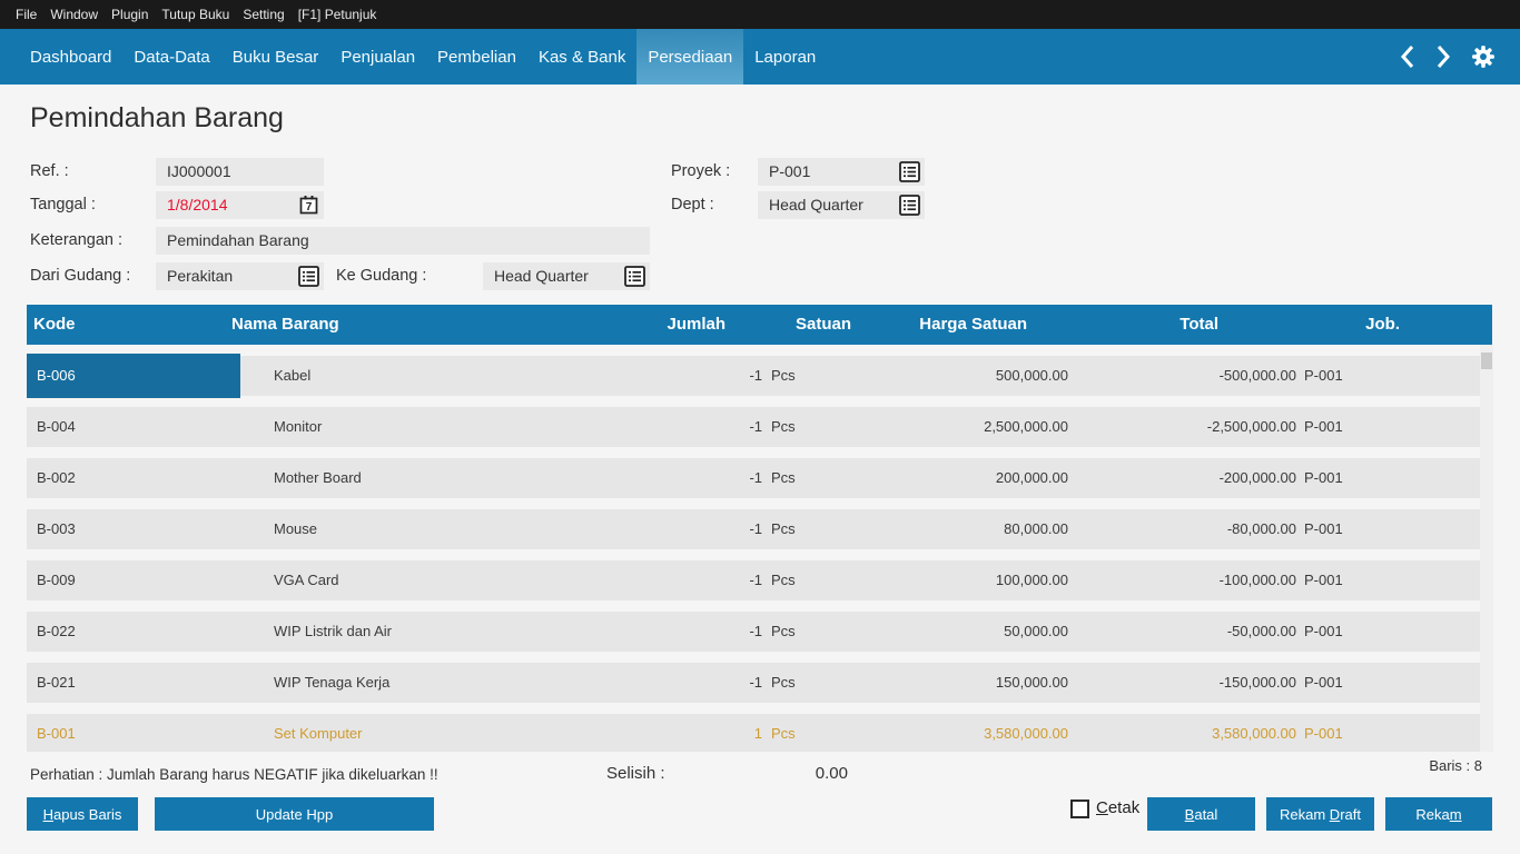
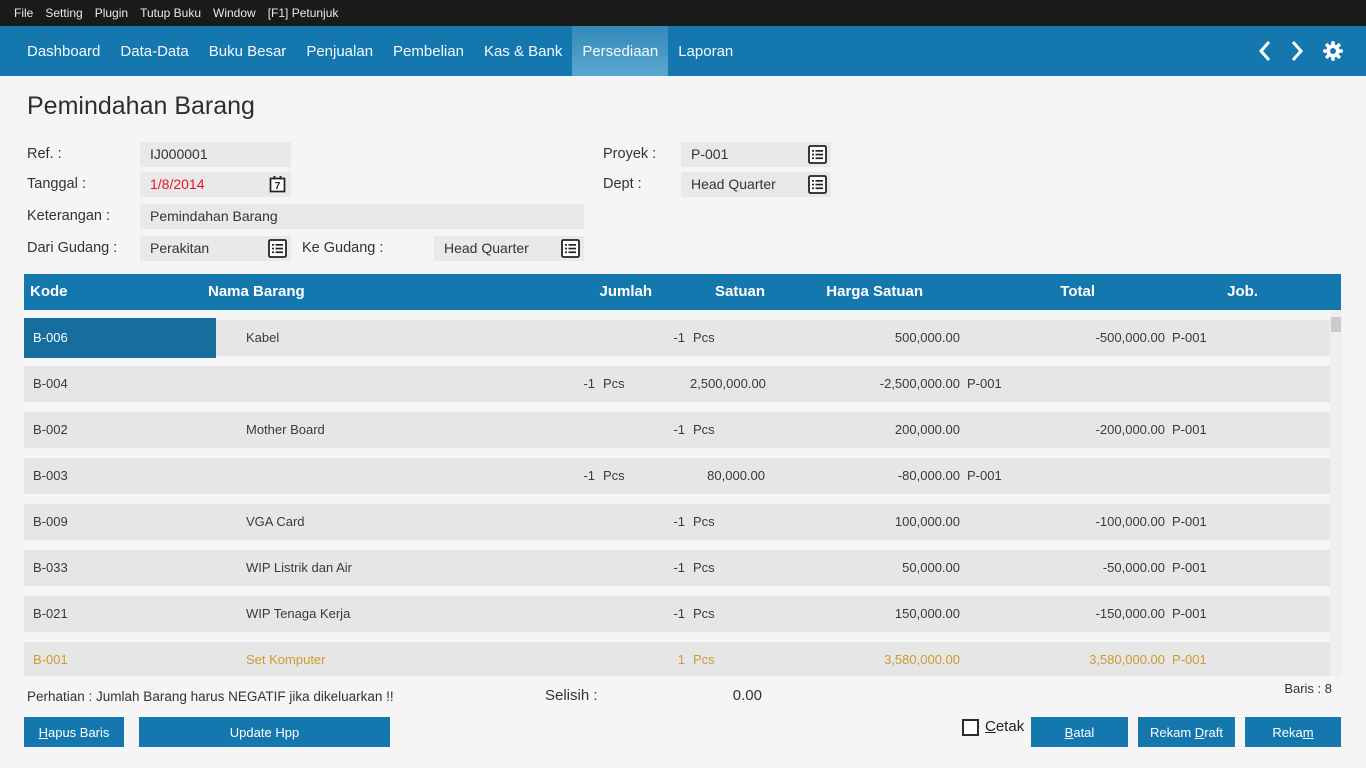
  File
- Window
+ Setting
  Plugin
  Tutup Buku
- Setting
+ Window
  [F1] Petunjuk
  Dashboard
  Data-Data
  Buku Besar
  Penjualan
  Pembelian
  Kas & Bank
  Persediaan
  Laporan
  Pemindahan Barang
  Ref. :
  IJ000001
  Tanggal :
  1/8/2014
  7
  Keterangan :
  Pemindahan Barang
  Dari Gudang :
  Perakitan
  Ke Gudang :
  Head Quarter
  Proyek :
  P-001
  Dept :
  Head Quarter
  Kode
  Nama Barang
  Jumlah
  Satuan
  Harga Satuan
  Total
  Job.
  B-006
  Kabel
  -1
  Pcs
  500,000.00
  -500,000.00
  P-001
  B-004
- Monitor
  -1
  Pcs
  2,500,000.00
  -2,500,000.00
  P-001
  B-002
  Mother Board
  -1
  Pcs
  200,000.00
  -200,000.00
  P-001
  B-003
- Mouse
  -1
  Pcs
  80,000.00
  -80,000.00
  P-001
  B-009
  VGA Card
  -1
  Pcs
  100,000.00
  -100,000.00
  P-001
- B-022
+ B-033
  WIP Listrik dan Air
  -1
  Pcs
  50,000.00
  -50,000.00
  P-001
  B-021
  WIP Tenaga Kerja
  -1
  Pcs
  150,000.00
  -150,000.00
  P-001
  B-001
  Set Komputer
  1
  Pcs
  3,580,000.00
  3,580,000.00
  P-001
  Perhatian : Jumlah Barang harus NEGATIF jika dikeluarkan !!
  Selisih :
  0.00
  Baris : 8
  Hapus Baris
  Update Hpp
  Cetak
  Batal
  Rekam Draft
  Rekam
